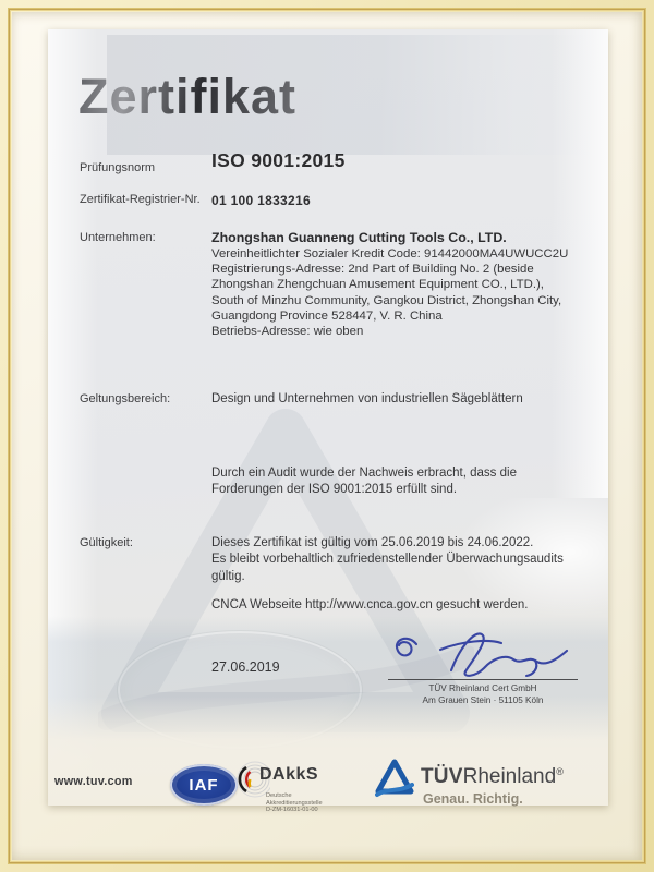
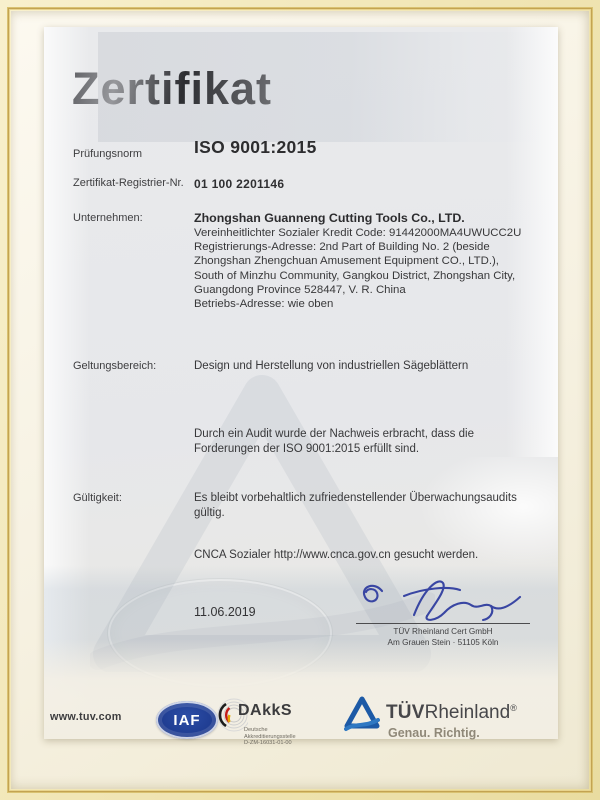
  Zertifikat
  Prüfungsnorm
  ISO 9001:2015
  Zertifikat-Registrier-Nr.
- 01 100 1833216
+ 01 100 2201146
  Unternehmen:
  Zhongshan Guanneng Cutting Tools Co., LTD.
  Vereinheitlichter Sozialer Kredit Code: 91442000MA4UWUCC2U
  Registrierungs-Adresse: 2nd Part of Building No. 2 (beside
  Zhongshan Zhengchuan Amusement Equipment CO., LTD.),
  South of Minzhu Community, Gangkou District, Zhongshan City,
  Guangdong Province 528447, V. R. China
  Betriebs-Adresse: wie oben
  Geltungsbereich:
- Design und Unternehmen von industriellen Sägeblättern
+ Design und Herstellung von industriellen Sägeblättern
  Durch ein Audit wurde der Nachweis erbracht, dass die
  Forderungen der ISO 9001:2015 erfüllt sind.
  Gültigkeit:
- Dieses Zertifikat ist gültig vom 25.06.2019 bis 24.06.2022.
  Es bleibt vorbehaltlich zufriedenstellender Überwachungsaudits
  gültig.
- CNCA Webseite http://www.cnca.gov.cn gesucht werden.
+ CNCA Sozialer http://www.cnca.gov.cn gesucht werden.
- 27.06.2019
+ 11.06.2019
  TÜV Rheinland Cert GmbH
  Am Grauen Stein · 51105 Köln
  www.tuv.com
  IAF
  DAkkS
  TÜVRheinland®
  Genau. Richtig.
